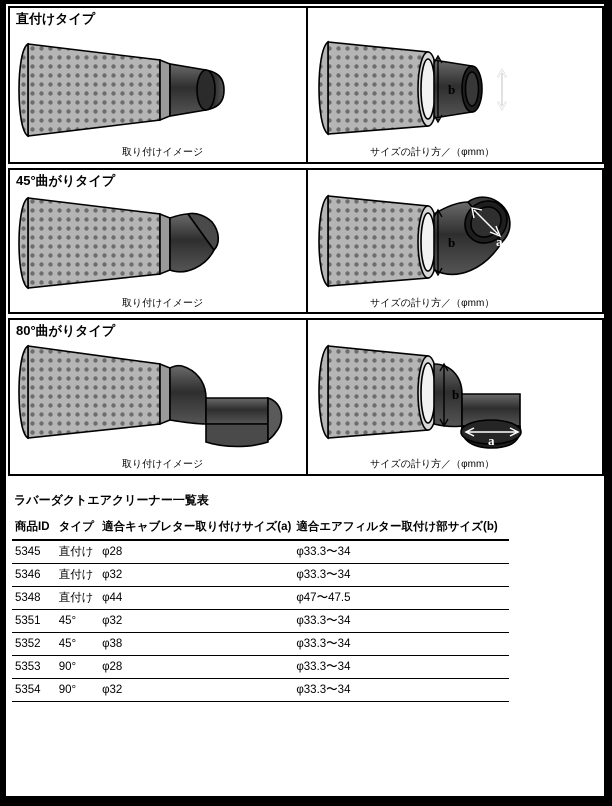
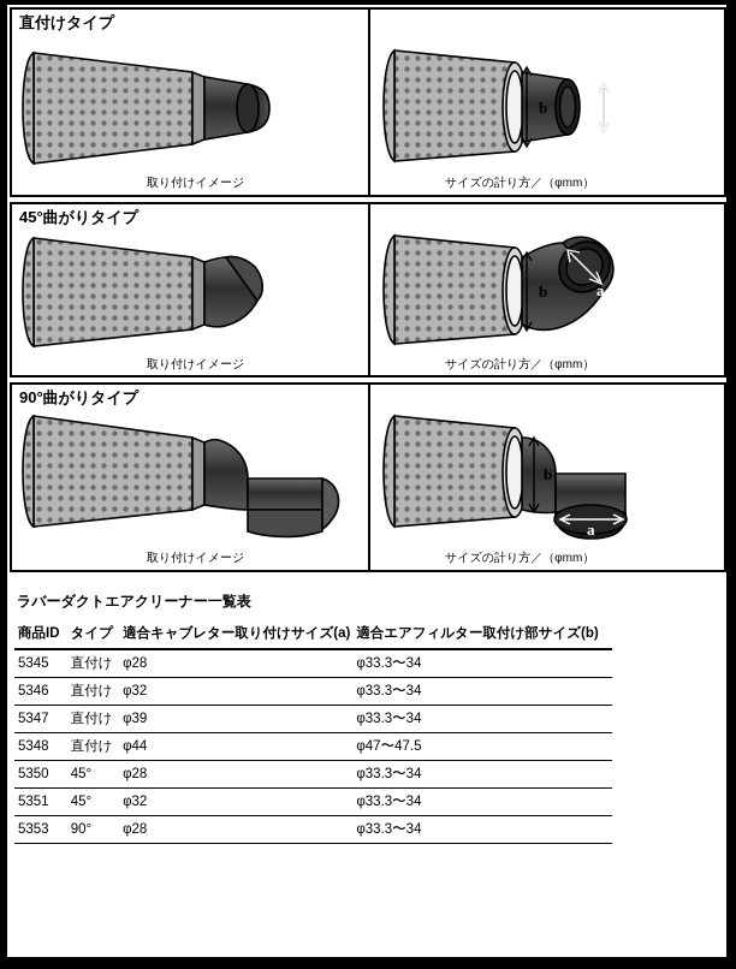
  直付けタイプ
  b
  取り付けイメージ
  サイズの計り方／（φmm）
  45°曲がりタイプ
  b
  a
  取り付けイメージ
  サイズの計り方／（φmm）
- 80°曲がりタイプ
+ 90°曲がりタイプ
  b
  a
  取り付けイメージ
  サイズの計り方／（φmm）
  ラバーダクトエアクリーナー一覧表
  商品ID	タイプ	適合キャブレター取り付けサイズ(a)	適合エアフィルター取付け部サイズ(b)
  5345	直付け	φ28	φ33.3〜34
  5346	直付け	φ32	φ33.3〜34
+ 5347	直付け	φ39	φ33.3〜34
  5348	直付け	φ44	φ47〜47.5
+ 5350	45°	φ28	φ33.3〜34
  5351	45°	φ32	φ33.3〜34
- 5352	45°	φ38	φ33.3〜34
  5353	90°	φ28	φ33.3〜34
- 5354	90°	φ32	φ33.3〜34
